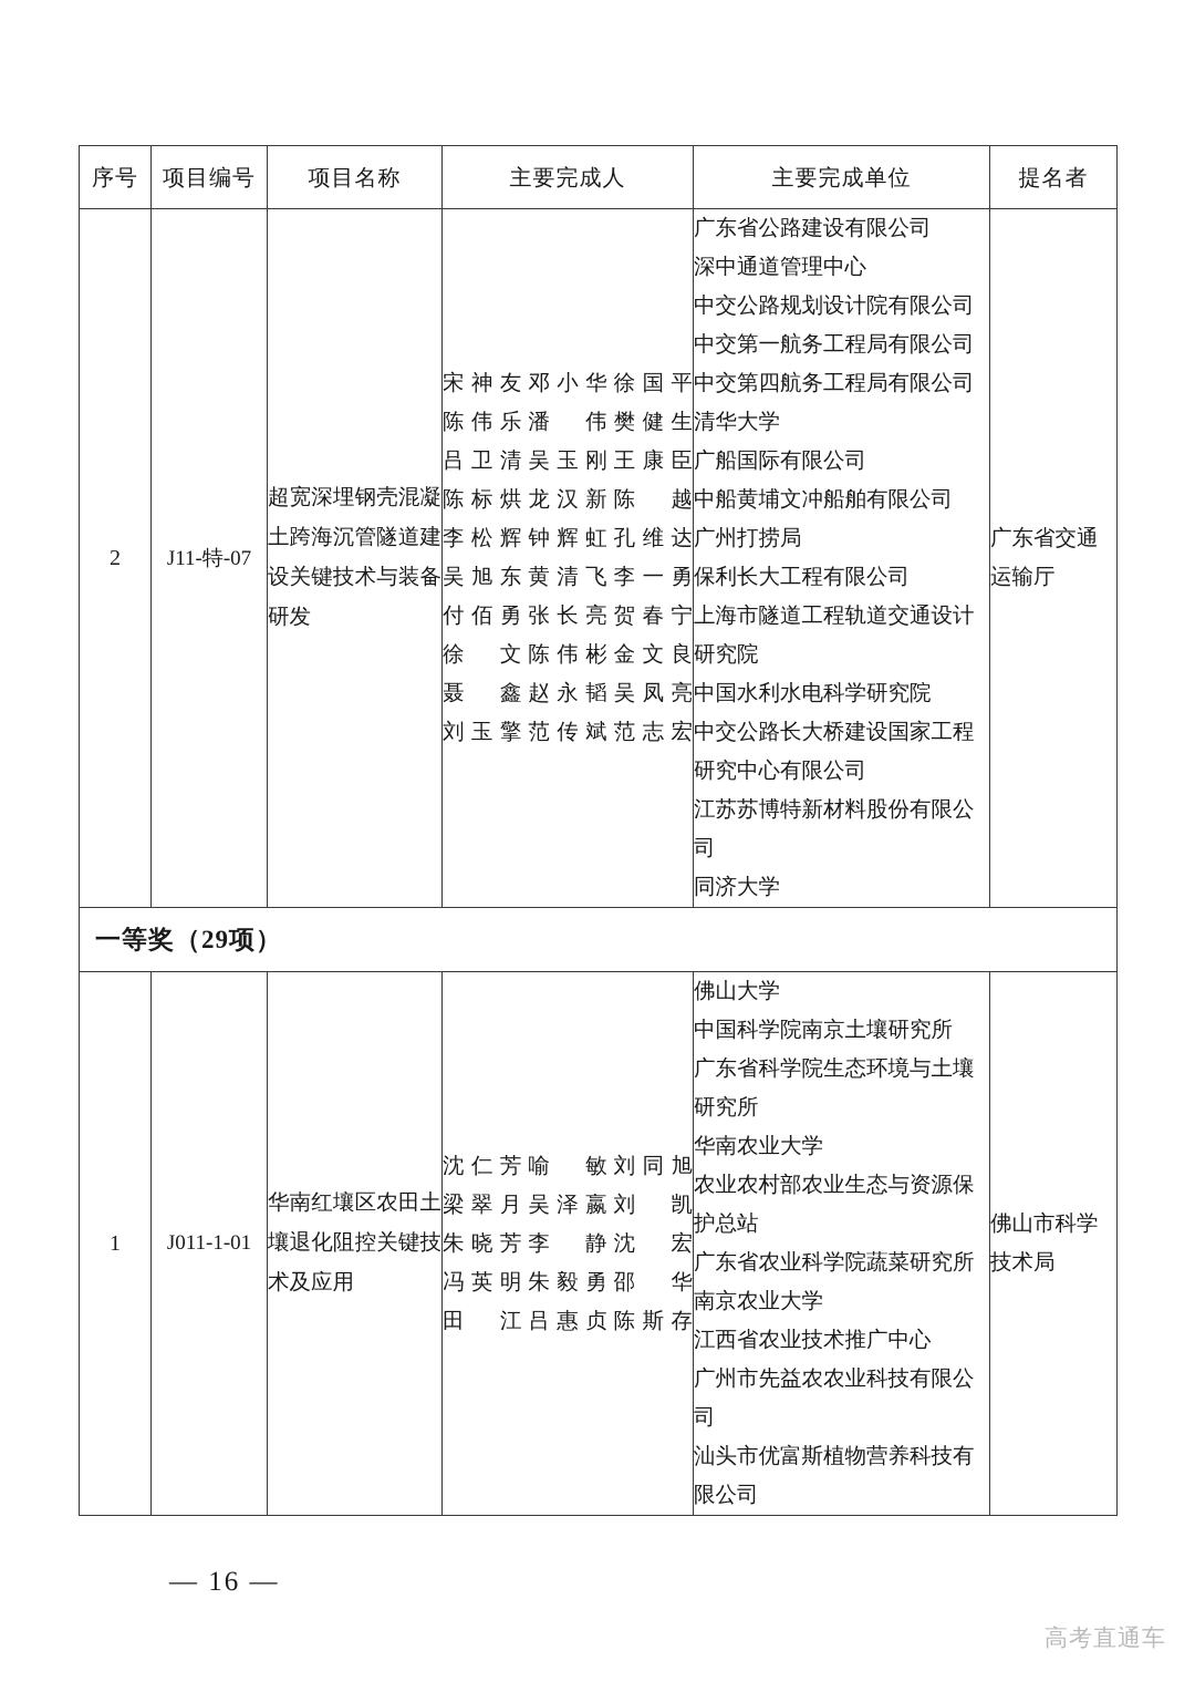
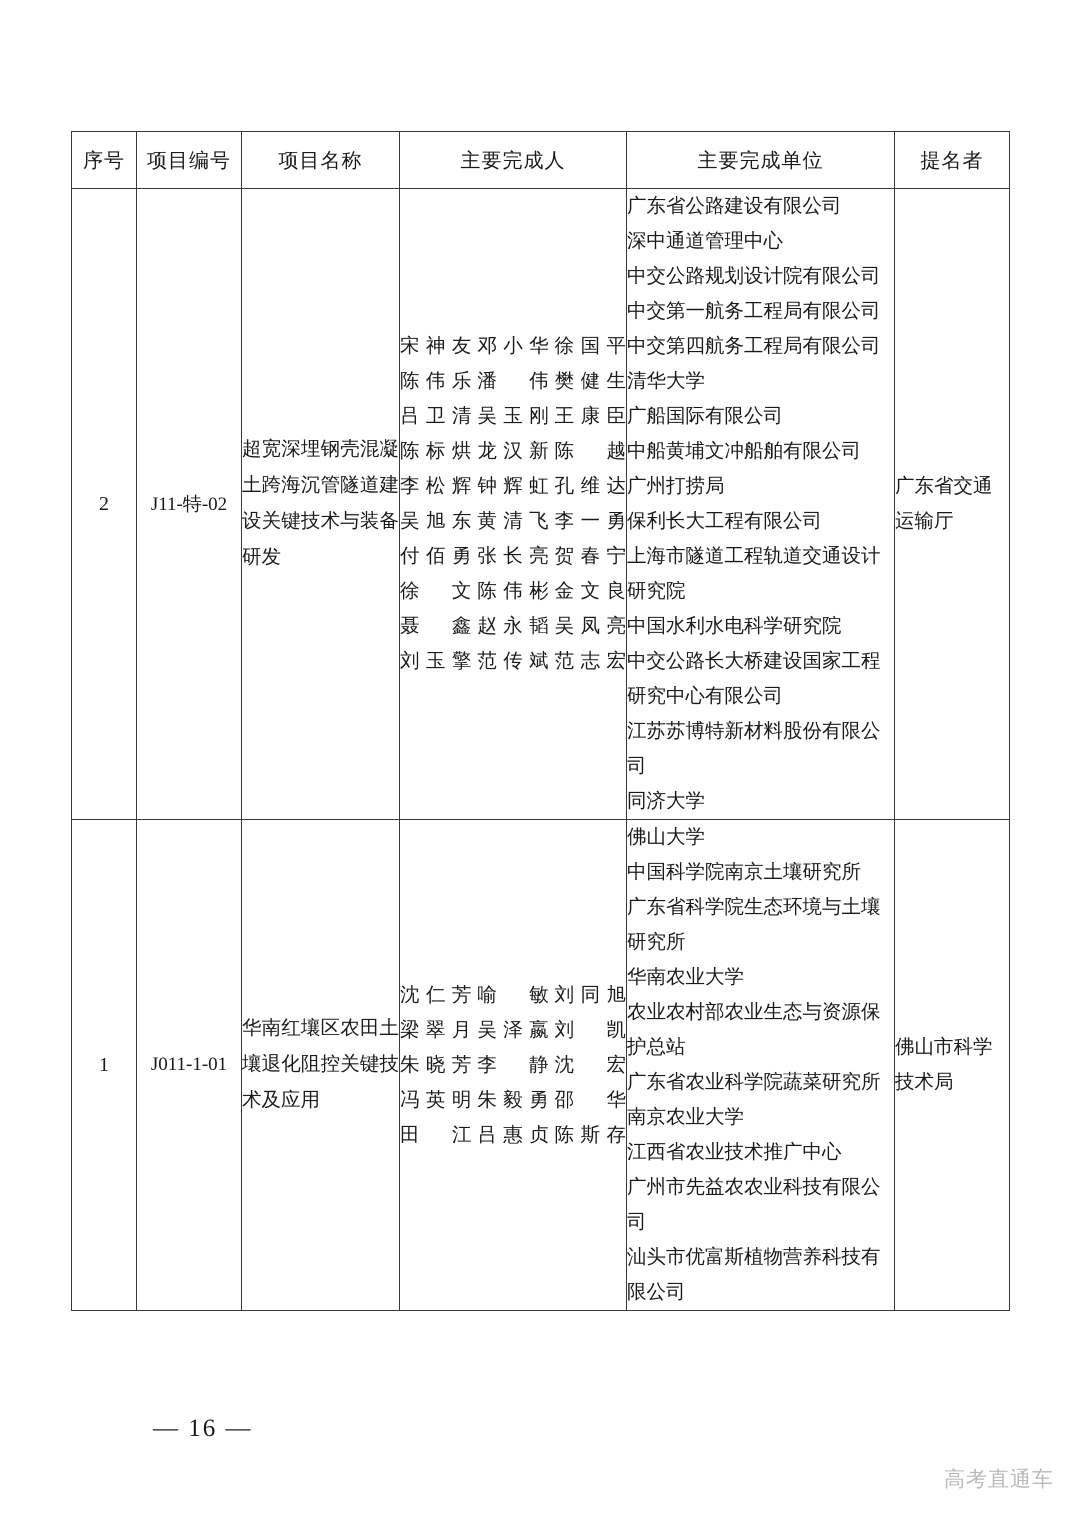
  序号	项目编号	项目名称	主要完成人	主要完成单位	提名者
- 2	J11-特-07	超宽深埋钢壳混凝土跨海沉管隧道建设关键技术与装备研发	宋神友 邓小华 徐国平陈伟乐 潘伟 樊健生吕卫清 吴玉刚 王康臣陈标烘 龙汉新 陈越李松辉 钟辉虹 孔维达吴旭东 黄清飞 李一勇付佰勇 张长亮 贺春宁徐文 陈伟彬 金文良聂鑫 赵永韬 吴凤亮刘玉擎 范传斌 范志宏	广东省公路建设有限公司深中通道管理中心中交公路规划设计院有限公司中交第一航务工程局有限公司中交第四航务工程局有限公司清华大学广船国际有限公司中船黄埔文冲船舶有限公司广州打捞局保利长大工程有限公司上海市隧道工程轨道交通设计研究院中国水利水电科学研究院中交公路长大桥建设国家工程研究中心有限公司江苏苏博特新材料股份有限公司同济大学	广东省交通运输厅
+ 2	J11-特-02	超宽深埋钢壳混凝土跨海沉管隧道建设关键技术与装备研发	宋神友 邓小华 徐国平陈伟乐 潘伟 樊健生吕卫清 吴玉刚 王康臣陈标烘 龙汉新 陈越李松辉 钟辉虹 孔维达吴旭东 黄清飞 李一勇付佰勇 张长亮 贺春宁徐文 陈伟彬 金文良聂鑫 赵永韬 吴凤亮刘玉擎 范传斌 范志宏	广东省公路建设有限公司深中通道管理中心中交公路规划设计院有限公司中交第一航务工程局有限公司中交第四航务工程局有限公司清华大学广船国际有限公司中船黄埔文冲船舶有限公司广州打捞局保利长大工程有限公司上海市隧道工程轨道交通设计研究院中国水利水电科学研究院中交公路长大桥建设国家工程研究中心有限公司江苏苏博特新材料股份有限公司同济大学	广东省交通运输厅
- 一等奖（29项）
  1	J011-1-01	华南红壤区农田土壤退化阻控关键技术及应用	沈仁芳 喻敏 刘同旭梁翠月 吴泽嬴 刘凯朱晓芳 李静 沈宏冯英明 朱毅勇 邵华田江 吕惠贞 陈斯存	佛山大学中国科学院南京土壤研究所广东省科学院生态环境与土壤研究所华南农业大学农业农村部农业生态与资源保护总站广东省农业科学院蔬菜研究所南京农业大学江西省农业技术推广中心广州市先益农农业科技有限公司汕头市优富斯植物营养科技有限公司	佛山市科学技术局
  — 16 —
  高考直通车
